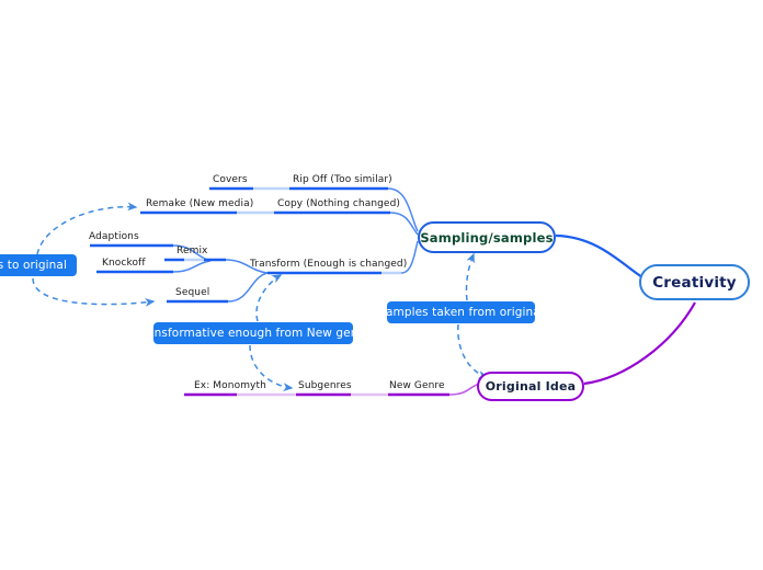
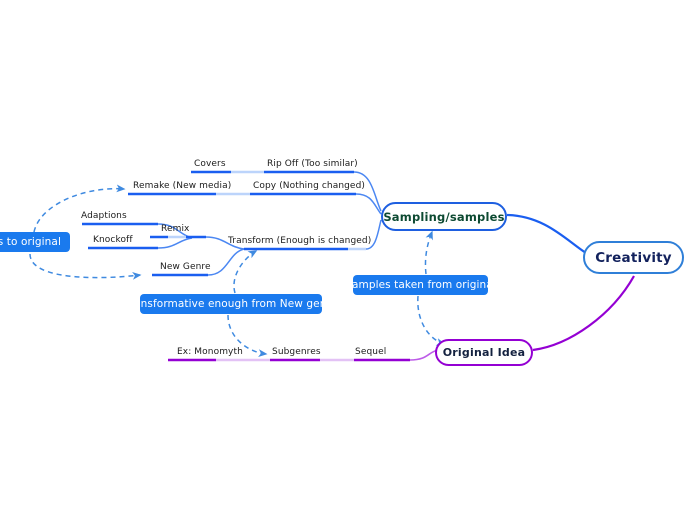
  Creativity
  Sampling/samples
  Original Idea
  s to original
  Transformative enough from New genre
  Samples taken from original
  Covers
  Rip Off (Too similar)
  Remake (New media)
  Copy (Nothing changed)
  Adaptions
  Knockoff
  Remix
- Sequel
+ New Genre
  Transform (Enough is changed)
  Ex: Monomyth
  Subgenres
- New Genre
+ Sequel
